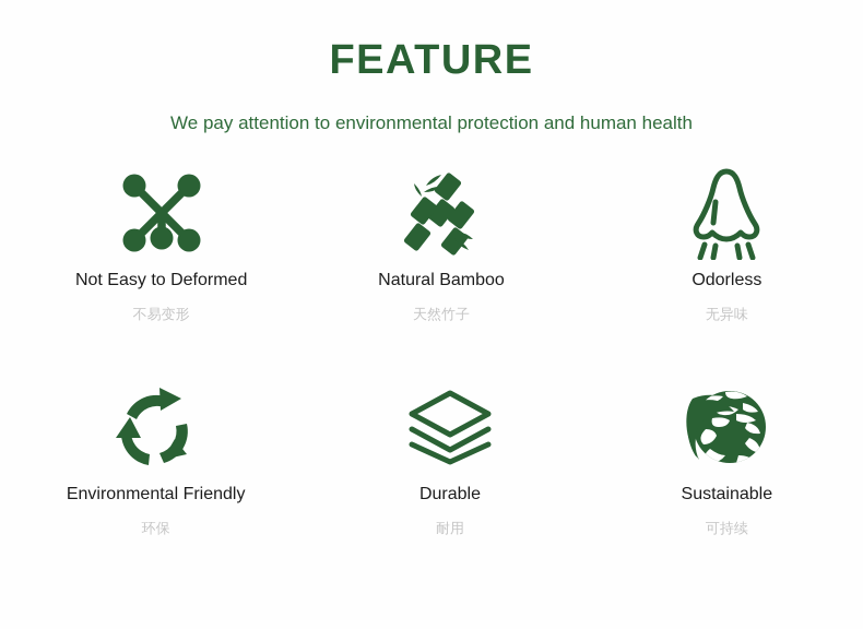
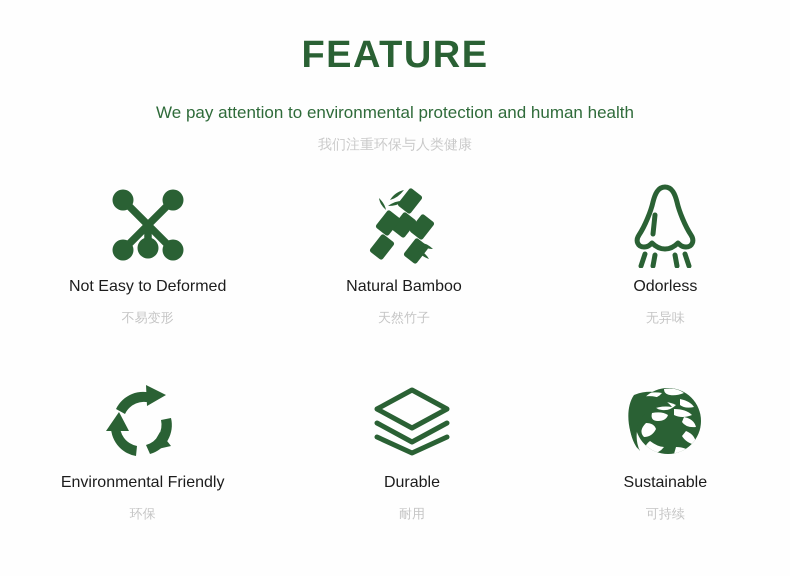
  FEATURE
  We pay attention to environmental protection and human health
+ 我们注重环保与人类健康
  Not Easy to Deformed
  不易变形
  Natural Bamboo
  天然竹子
  Odorless
  无异味
  Environmental Friendly
  环保
  Durable
  耐用
  Sustainable
  可持续
